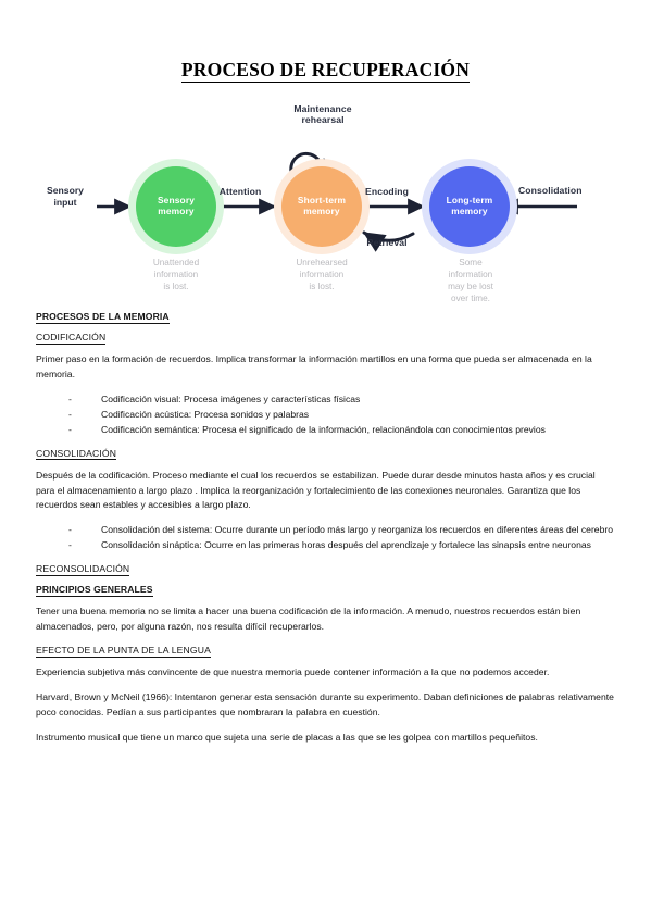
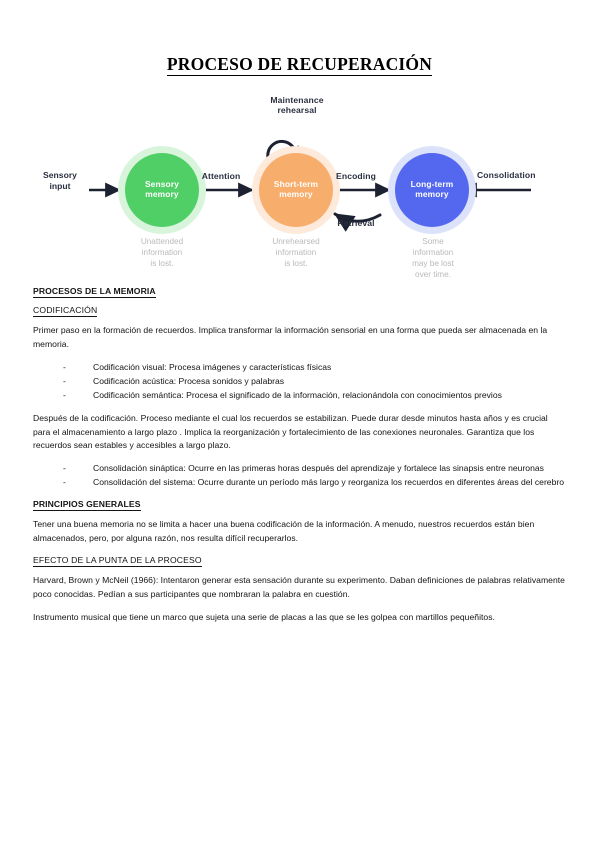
  PROCESO DE RECUPERACIÓN
  Sensory
  input
  Sensory
  memory
  Unattended
  information
  is lost.
  Short-term
  memory
  Unrehearsed
  information
  is lost.
  Long-term
  memory
  Some
  information
  may be lost
  over time.
  Attention
  Encoding
  Retrieval
  Maintenance
  rehearsal
  Consolidation
  PROCESOS DE LA MEMORIA
  CODIFICACIÓN
- Primer paso en la formación de recuerdos. Implica transformar la información martillos en una forma que pueda ser almacenada en la memoria.
+ Primer paso en la formación de recuerdos. Implica transformar la información sensorial en una forma que pueda ser almacenada en la memoria.
  -
  Codificación visual: Procesa imágenes y características físicas
  -
  Codificación acústica: Procesa sonidos y palabras
  -
  Codificación semántica: Procesa el significado de la información, relacionándola con conocimientos previos
- CONSOLIDACIÓN
  Después de la codificación. Proceso mediante el cual los recuerdos se estabilizan. Puede durar desde minutos hasta años y es crucial para el almacenamiento a largo plazo . Implica la reorganización y fortalecimiento de las conexiones neuronales. Garantiza que los recuerdos sean estables y accesibles a largo plazo.
  -
- Consolidación del sistema: Ocurre durante un período más largo y reorganiza los recuerdos en diferentes áreas del cerebro
+ Consolidación sináptica: Ocurre en las primeras horas después del aprendizaje y fortalece las sinapsis entre neuronas
  -
- Consolidación sináptica: Ocurre en las primeras horas después del aprendizaje y fortalece las sinapsis entre neuronas
+ Consolidación del sistema: Ocurre durante un período más largo y reorganiza los recuerdos en diferentes áreas del cerebro
- RECONSOLIDACIÓN
  PRINCIPIOS GENERALES
  Tener una buena memoria no se limita a hacer una buena codificación de la información. A menudo, nuestros recuerdos están bien almacenados, pero, por alguna razón, nos resulta difícil recuperarlos.
- EFECTO DE LA PUNTA DE LA LENGUA
+ EFECTO DE LA PUNTA DE LA PROCESO
- Experiencia subjetiva más convincente de que nuestra memoria puede contener información a la que no podemos acceder.
  Harvard, Brown y McNeil (1966): Intentaron generar esta sensación durante su experimento. Daban definiciones de palabras relativamente poco conocidas. Pedían a sus participantes que nombraran la palabra en cuestión.
  Instrumento musical que tiene un marco que sujeta una serie de placas a las que se les golpea con martillos pequeñitos.
